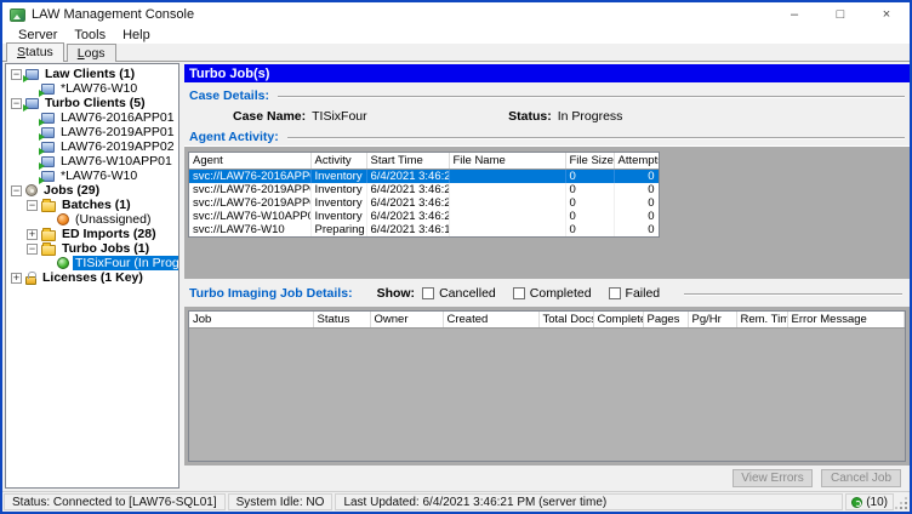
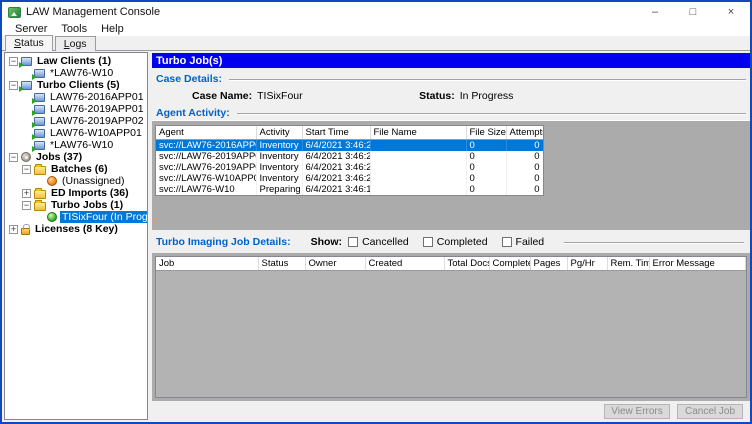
  LAW Management Console
  –
  □
  ×
  Server
  Tools
  Help
  Status
  Logs
  −
  Law Clients (1)
  *LAW76-W10
  −
  Turbo Clients (5)
  LAW76-2016APP01
  LAW76-2019APP01
  LAW76-2019APP02
  LAW76-W10APP01
  *LAW76-W10
  −
- Jobs (29)
+ Jobs (37)
  −
- Batches (1)
+ Batches (6)
  (Unassigned)
  +
- ED Imports (28)
+ ED Imports (36)
  −
  Turbo Jobs (1)
  TISixFour (In Prog
  +
- Licenses (1 Key)
+ Licenses (8 Key)
  Turbo Job(s)
  Case Details:
  Case Name:
  TISixFour
  Status:
  In Progress
  Agent Activity:
  Agent	Activity	Start Time	File Name	File Size	Attempt
  svc://LAW76-2016APP	Inventory	6/4/2021 3:46:2		0	0
  svc://LAW76-2019APP	Inventory	6/4/2021 3:46:2		0	0
  svc://LAW76-2019APP	Inventory	6/4/2021 3:46:2		0	0
  svc://LAW76-W10APP	Inventory	6/4/2021 3:46:2		0	0
  svc://LAW76-W10	Preparing	6/4/2021 3:46:1		0	0
  Turbo Imaging Job Details:
  Show:
  Cancelled
  Completed
  Failed
  Job	Status	Owner	Created	Total Doc	Complet	Pages	Pg/Hr	Rem. Tim	Error Message
  View Errors
  Cancel Job
- Status: Connected to [LAW76-SQL01]
- System Idle: NO
- Last Updated: 6/4/2021 3:46:21 PM (server time)
- (10)
